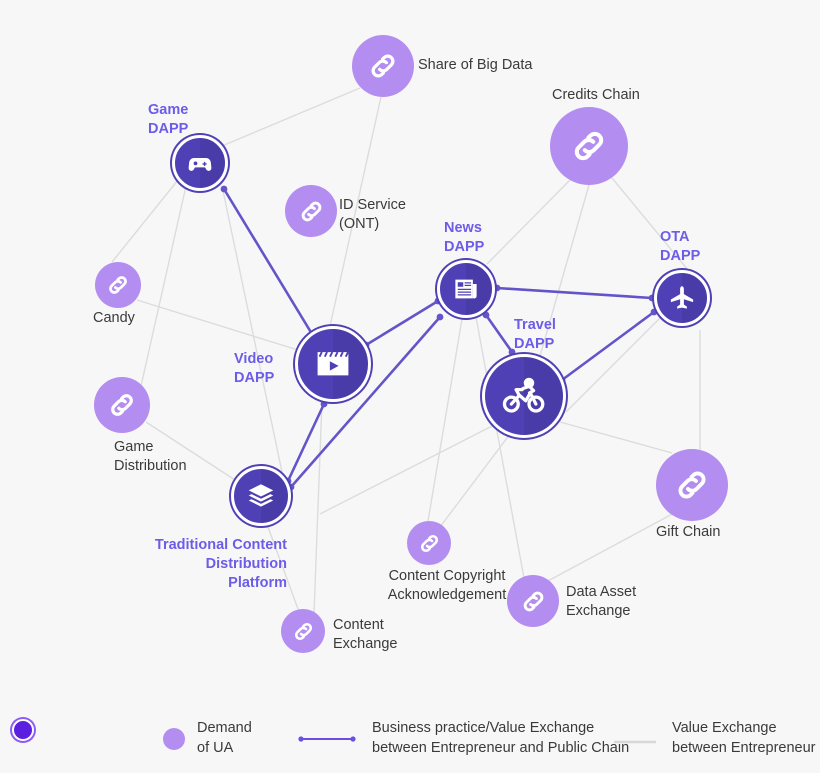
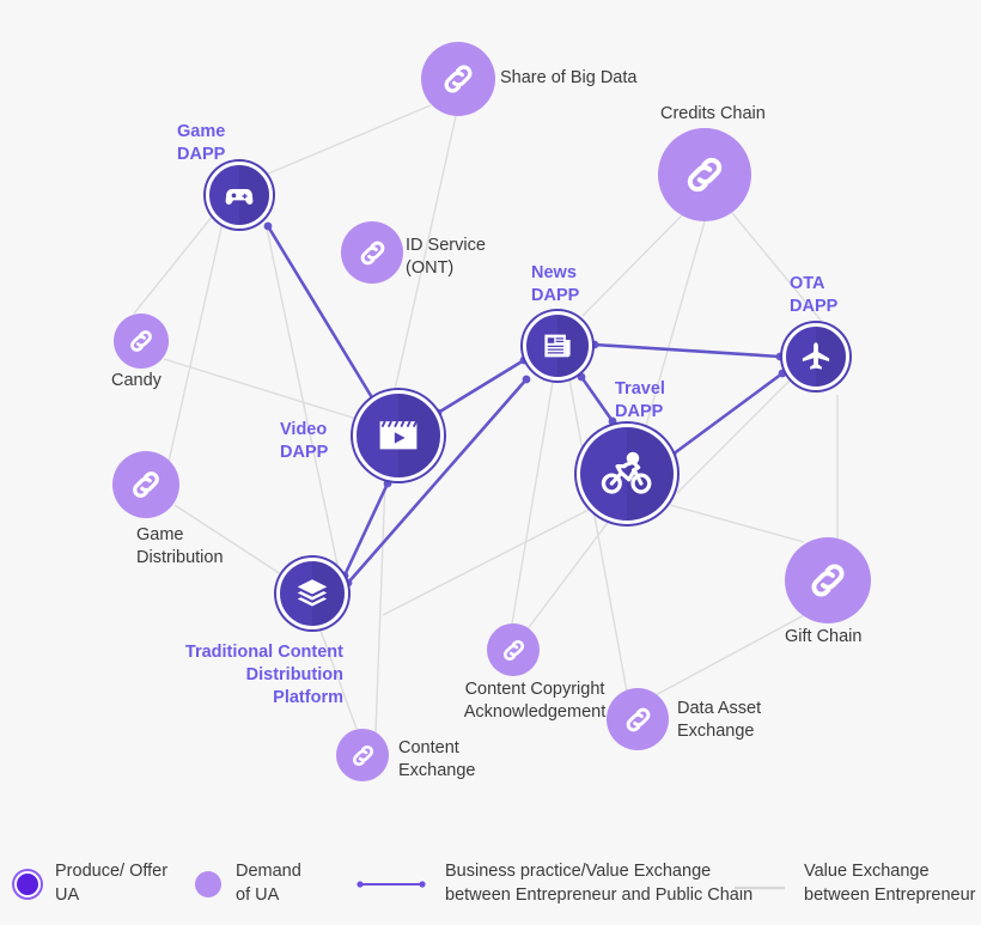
  Share of Big Data
  Credits Chain
  Game
  DAPP
  ID Service
  (ONT)
  News
  DAPP
  OTA
  DAPP
  Candy
  Video
  DAPP
  Travel
  DAPP
  Game
  Distribution
  Traditional Content
  Distribution
  Platform
  Gift Chain
  Content Copyright
  Acknowledgement
  Data Asset
  Exchange
  Content
  Exchange
+ Produce/ Offer
+ UA
  Demand
  of UA
  Business practice/Value Exchange
  between Entrepreneur and Public Chain
  Value Exchange
  between Entrepreneur
